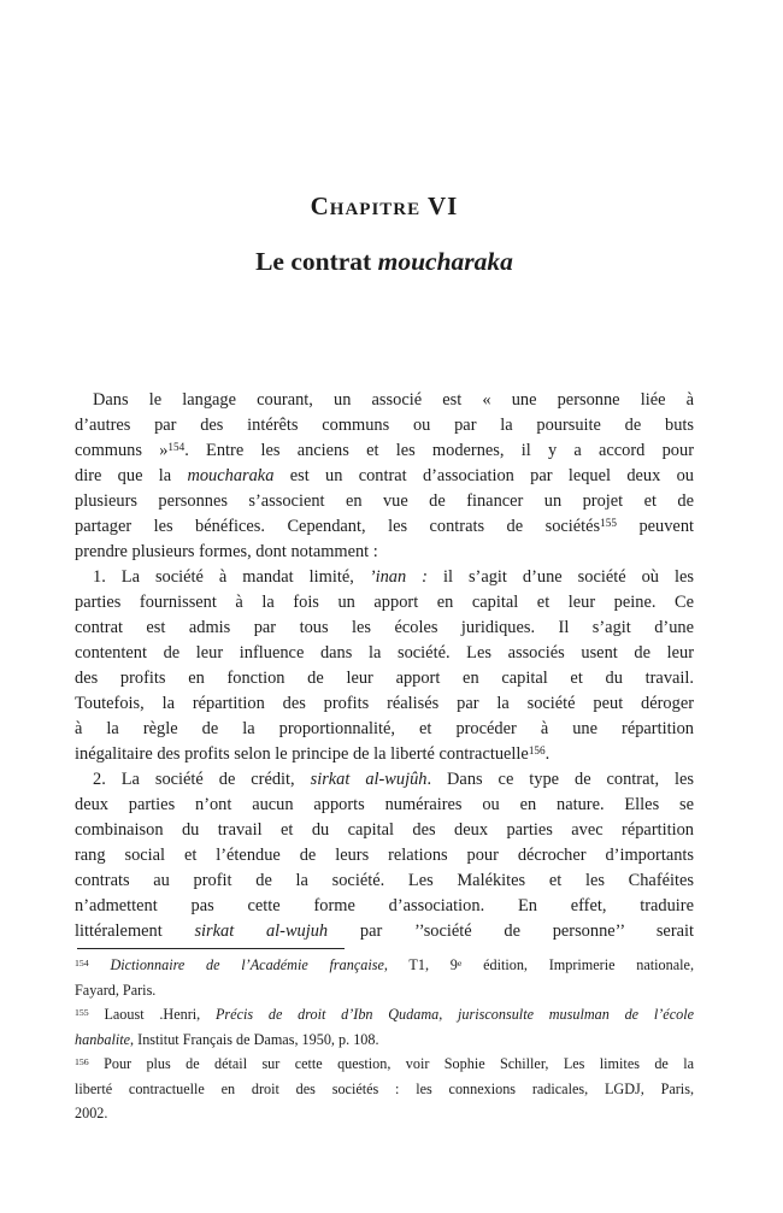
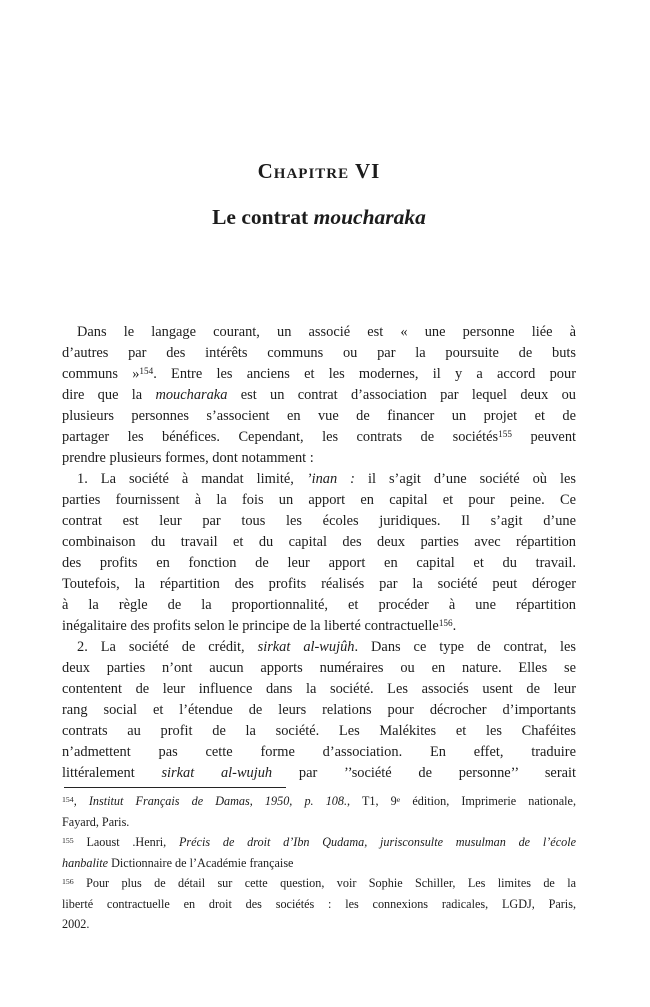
  Chapitre VI
  Le contrat moucharaka
  Dans le langage courant, un associé est « une personne liée à
  d’autres par des intérêts communs ou par la poursuite de buts
  communs »154. Entre les anciens et les modernes, il y a accord pour
  dire que la moucharaka est un contrat d’association par lequel deux ou
  plusieurs personnes s’associent en vue de financer un projet et de
  partager les bénéfices. Cependant, les contrats de sociétés155 peuvent
  prendre plusieurs formes, dont notamment :
  1. La société à mandat limité, ’inan : il s’agit d’une société où les
- parties fournissent à la fois un apport en capital et leur peine. Ce
+ parties fournissent à la fois un apport en capital et pour peine. Ce
- contrat est admis par tous les écoles juridiques. Il s’agit d’une
+ contrat est leur par tous les écoles juridiques. Il s’agit d’une
- contentent de leur influence dans la société. Les associés usent de leur
+ combinaison du travail et du capital des deux parties avec répartition
  des profits en fonction de leur apport en capital et du travail.
  Toutefois, la répartition des profits réalisés par la société peut déroger
  à la règle de la proportionnalité, et procéder à une répartition
  inégalitaire des profits selon le principe de la liberté contractuelle156.
  2. La société de crédit, sirkat al-wujûh. Dans ce type de contrat, les
  deux parties n’ont aucun apports numéraires ou en nature. Elles se
- combinaison du travail et du capital des deux parties avec répartition
+ contentent de leur influence dans la société. Les associés usent de leur
  rang social et l’étendue de leurs relations pour décrocher d’importants
  contrats au profit de la société. Les Malékites et les Chaféites
  n’admettent pas cette forme d’association. En effet, traduire
  littéralement sirkat al-wujuh par ’’société de personne’’ serait
- 154 Dictionnaire de l’Académie française, T1, 9e édition, Imprimerie nationale,
+ 154, Institut Français de Damas, 1950, p. 108., T1, 9e édition, Imprimerie nationale,
  Fayard, Paris.
  155 Laoust .Henri, Précis de droit d’Ibn Qudama, jurisconsulte musulman de l’école
- hanbalite, Institut Français de Damas, 1950, p. 108.
+ hanbalite Dictionnaire de l’Académie française
  156 Pour plus de détail sur cette question, voir Sophie Schiller, Les limites de la
  liberté contractuelle en droit des sociétés : les connexions radicales, LGDJ, Paris,
  2002.
